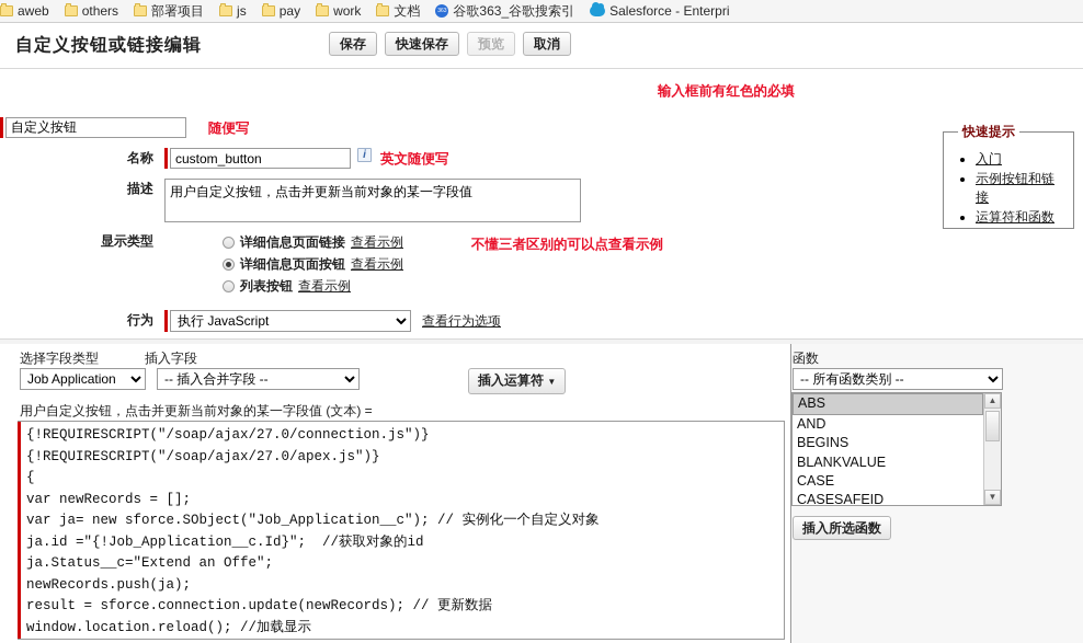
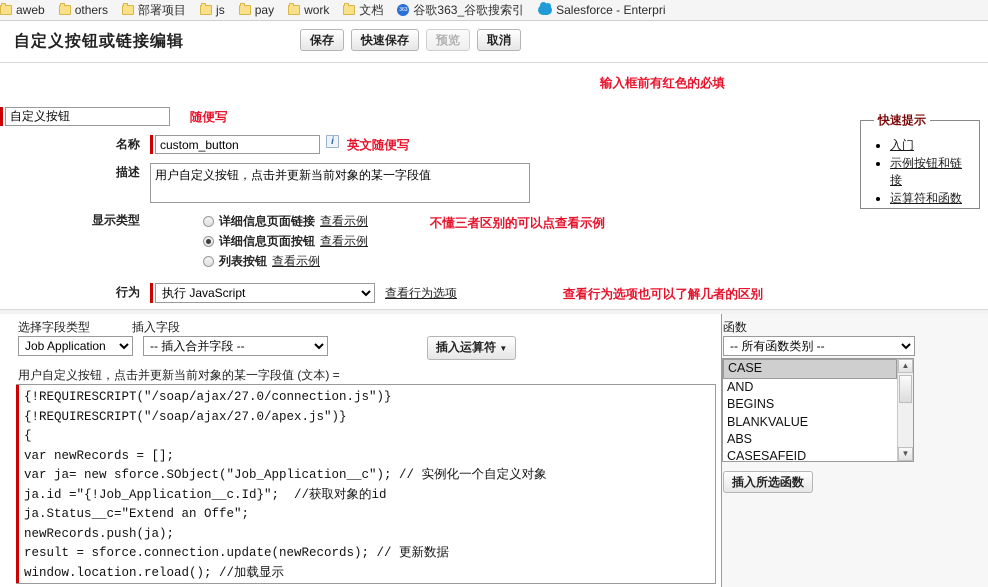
  aweb
  others
  部署项目
  js
  pay
  work
  文档
  谷歌363_谷歌搜索引
  Salesforce - Enterpri
  自定义按钮或链接编辑
  保存
  快速保存
  预览
  取消
  输入框前有红色的必填
  自定义按钮
  随便写
  名称
  custom_button
  i
  英文随便写
  描述
  用户自定义按钮，点击并更新当前对象的某一字段值
  显示类型
  详细信息页面链接
  查看示例
  详细信息页面按钮
  查看示例
  列表按钮
  查看示例
  不懂三者区别的可以点查看示例
  行为
  执行 JavaScript
  查看行为选项
+ 查看行为选项也可以了解几者的区别
  快速提示
  入门
  示例按钮和链接
  运算符和函数
  选择字段类型
  插入字段
  Job Application
  -- 插入合并字段 --
  插入运算符 ▼
  用户自定义按钮，点击并更新当前对象的某一字段值 (文本) =
  {!REQUIRESCRIPT("/soap/ajax/27.0/connection.js")}
  {!REQUIRESCRIPT("/soap/ajax/27.0/apex.js")}
  {
  var newRecords = [];
  var ja= new sforce.SObject("Job_Application__c"); // 实例化一个自定义对象
  ja.id ="{!Job_Application__c.Id}"; //获取对象的id
  ja.Status__c="Extend an Offe";
  newRecords.push(ja);
  result = sforce.connection.update(newRecords); // 更新数据
  window.location.reload(); //加载显示
  函数
  -- 所有函数类别 --
  插入所选函数
- ABS
+ CASE
  AND
  BEGINS
  BLANKVALUE
- CASE
+ ABS
  CASESAFEID
  ▲
  ▼
